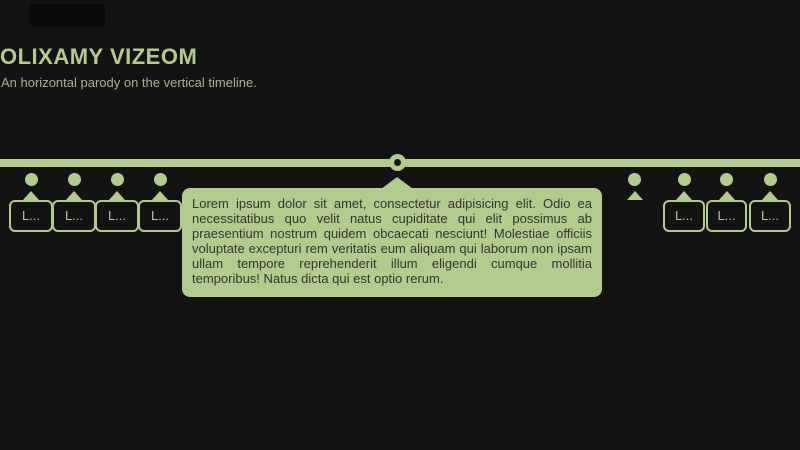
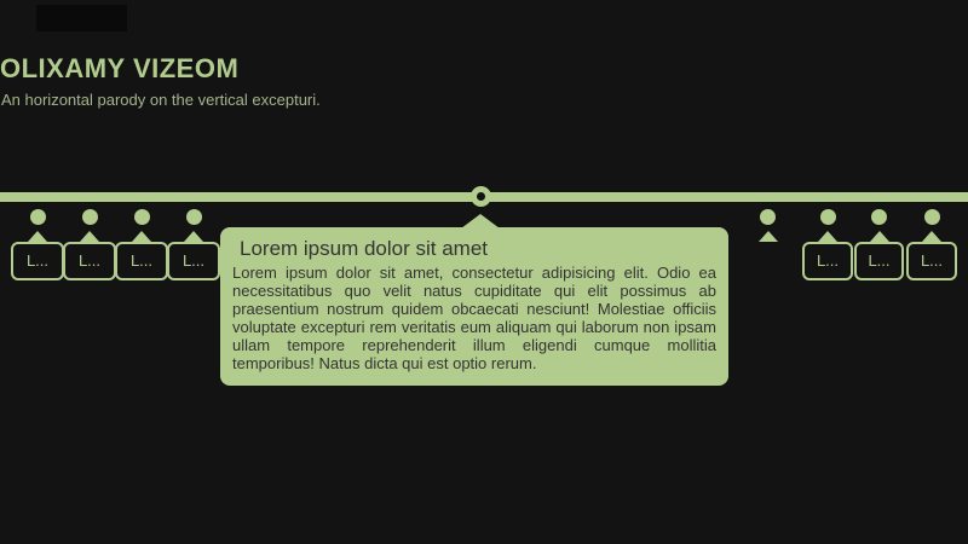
  OLIXAMY VIZEOM
- An horizontal parody on the vertical timeline.
+ An horizontal parody on the vertical excepturi.
  L...
  L...
  L...
  L...
  L...
  L...
  L...
+ Lorem ipsum dolor sit amet
  Lorem ipsum dolor sit amet, consectetur adipisicing elit. Odio ea necessitatibus quo velit natus cupiditate qui elit possimus ab praesentium nostrum quidem obcaecati nesciunt! Molestiae officiis voluptate excepturi rem veritatis eum aliquam qui laborum non ipsam ullam tempore reprehenderit illum eligendi cumque mollitia temporibus! Natus dicta qui est optio rerum.
